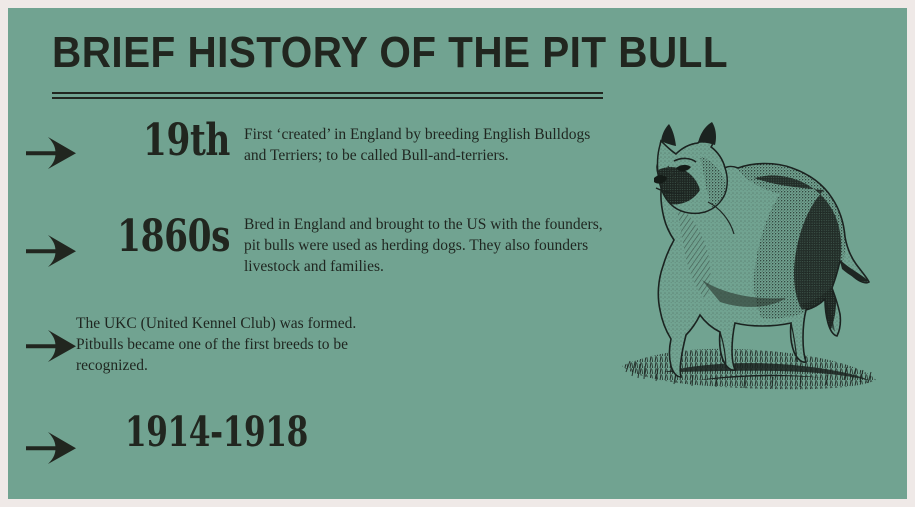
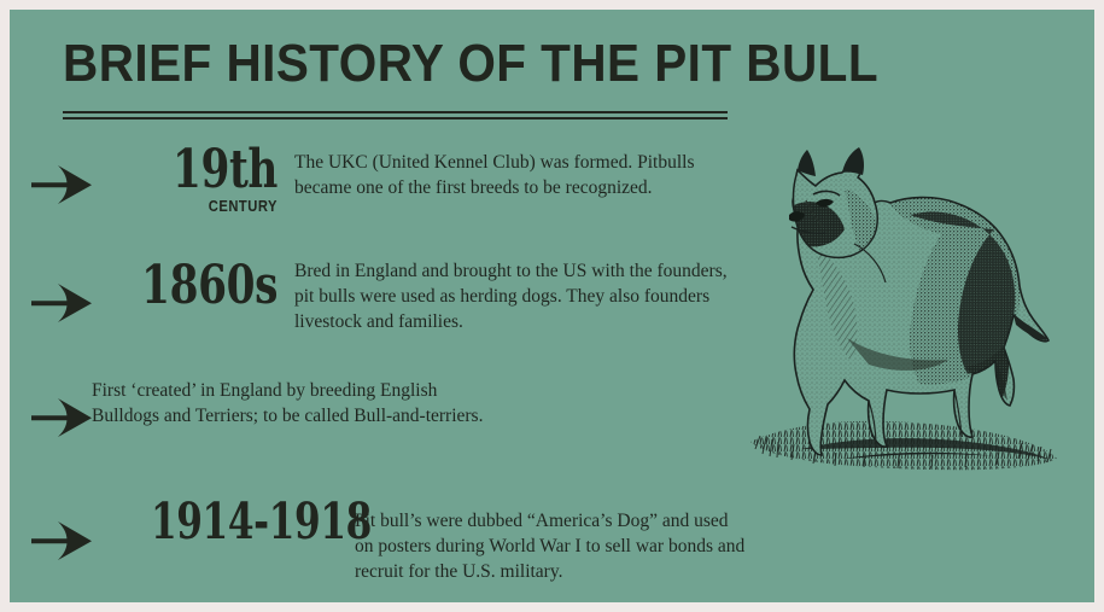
  BRIEF HISTORY OF THE PIT BULL
  19th
+ CENTURY
- First ‘created’ in England by breeding English Bulldogs and Terriers; to be called Bull-and-terriers.
+ The UKC (United Kennel Club) was formed. Pitbulls became one of the first breeds to be recognized.
  1860s
  Bred in England and brought to the US with the founders, pit bulls were used as herding dogs. They also founders livestock and families.
- The UKC (United Kennel Club) was formed. Pitbulls became one of the first breeds to be recognized.
+ First ‘created’ in England by breeding English Bulldogs and Terriers; to be called Bull-and-terriers.
  1914-1918
+ Pit bull’s were dubbed “America’s Dog” and used on posters during World War I to sell war bonds and recruit for the U.S. military.
